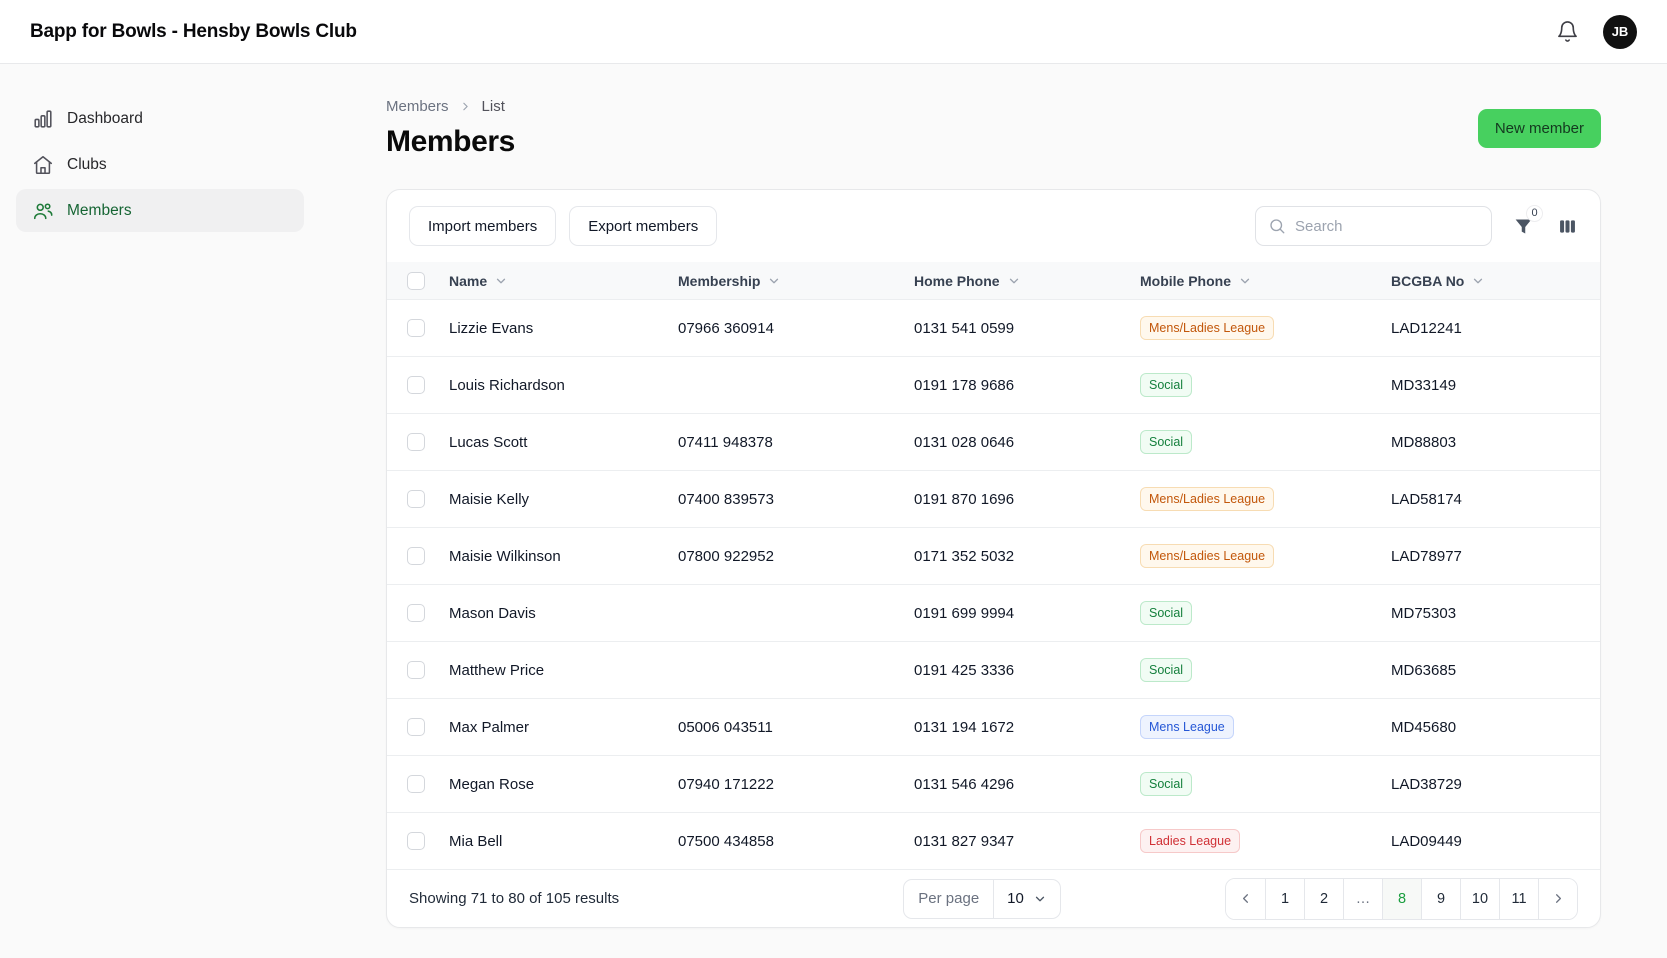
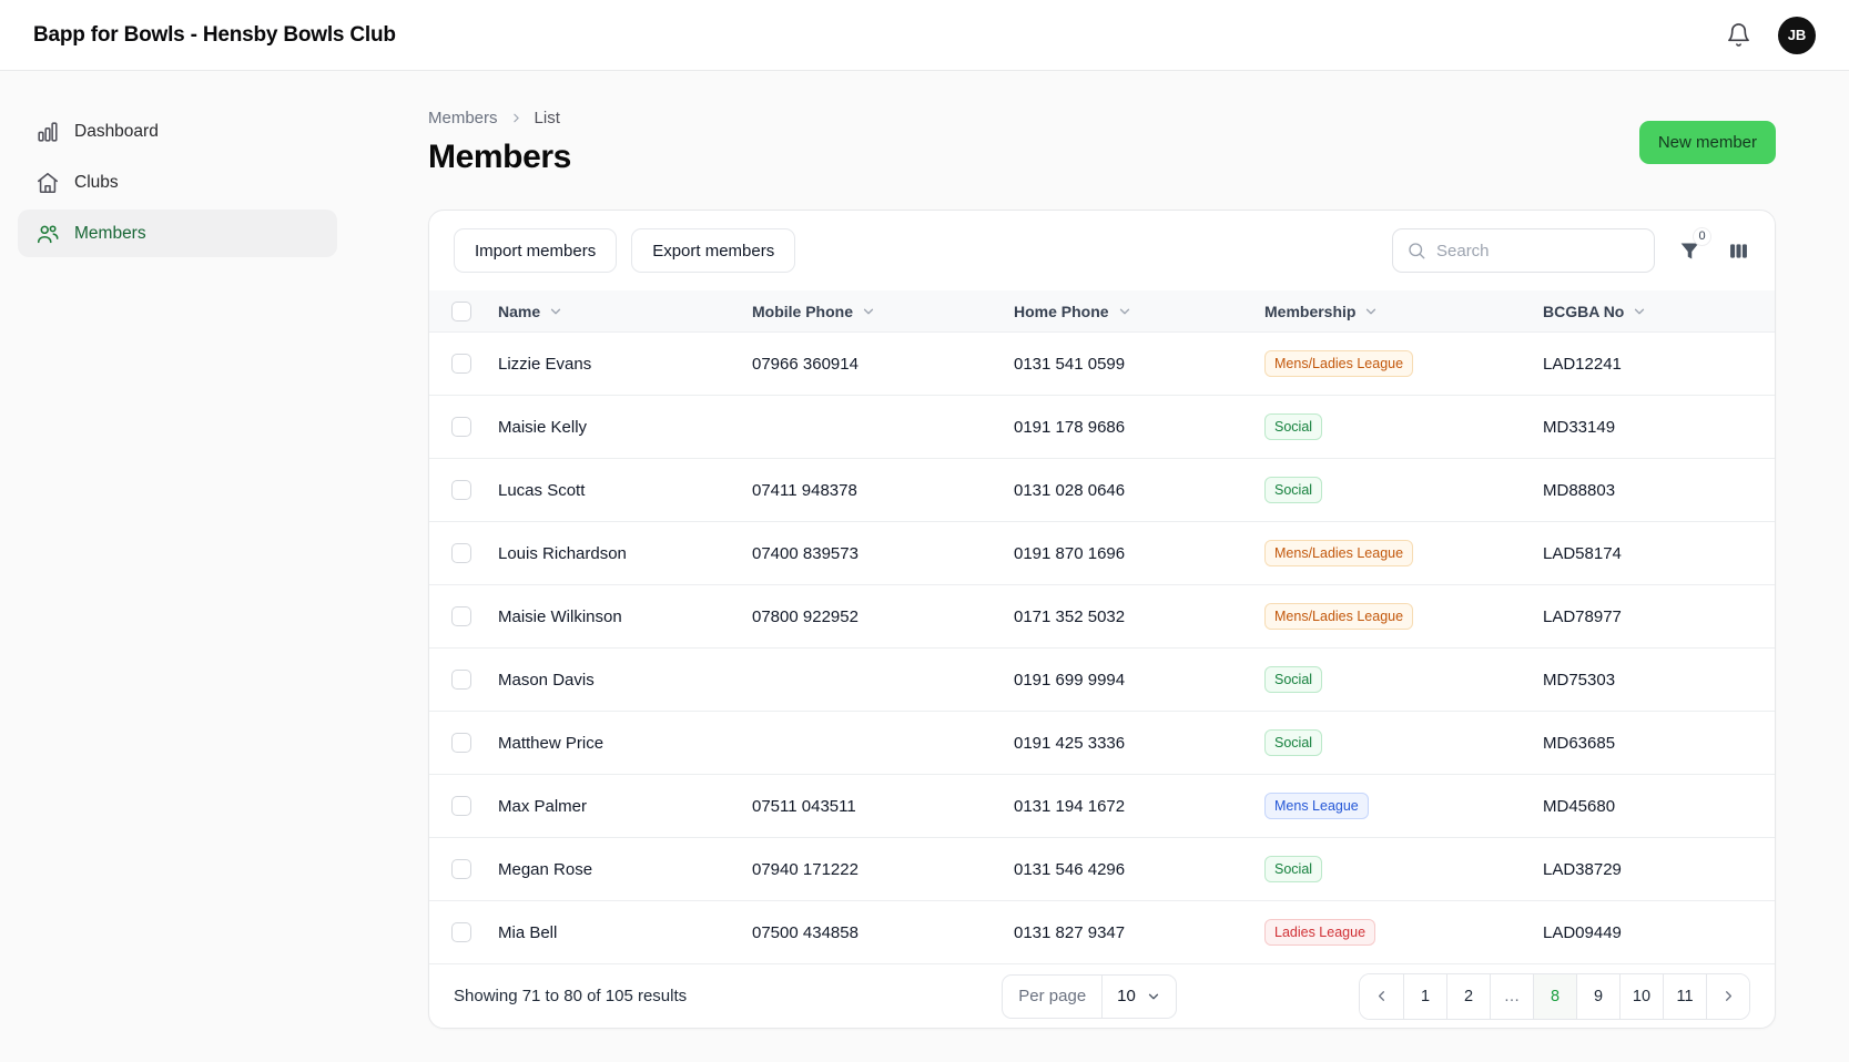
  Bapp for Bowls - Hensby Bowls Club
  JB
  Dashboard
  Clubs
  Members
  Members
  List
  Members
  New member
  Import members
  Export members
  Search
  0
  Name
- Membership
+ Mobile Phone
  Home Phone
- Mobile Phone
+ Membership
  BCGBA No
  Lizzie Evans
  07966 360914
  0131 541 0599
  Mens/Ladies League
  LAD12241
- Louis Richardson
+ Maisie Kelly
  0191 178 9686
  Social
  MD33149
  Lucas Scott
  07411 948378
  0131 028 0646
  Social
  MD88803
- Maisie Kelly
+ Louis Richardson
  07400 839573
  0191 870 1696
  Mens/Ladies League
  LAD58174
  Maisie Wilkinson
  07800 922952
  0171 352 5032
  Mens/Ladies League
  LAD78977
  Mason Davis
  0191 699 9994
  Social
  MD75303
  Matthew Price
  0191 425 3336
  Social
  MD63685
  Max Palmer
- 05006 043511
+ 07511 043511
  0131 194 1672
  Mens League
  MD45680
  Megan Rose
  07940 171222
  0131 546 4296
  Social
  LAD38729
  Mia Bell
  07500 434858
  0131 827 9347
  Ladies League
  LAD09449
  Showing 71 to 80 of 105 results
  Per page
  10
  1
  2
  …
  8
  9
  10
  11
